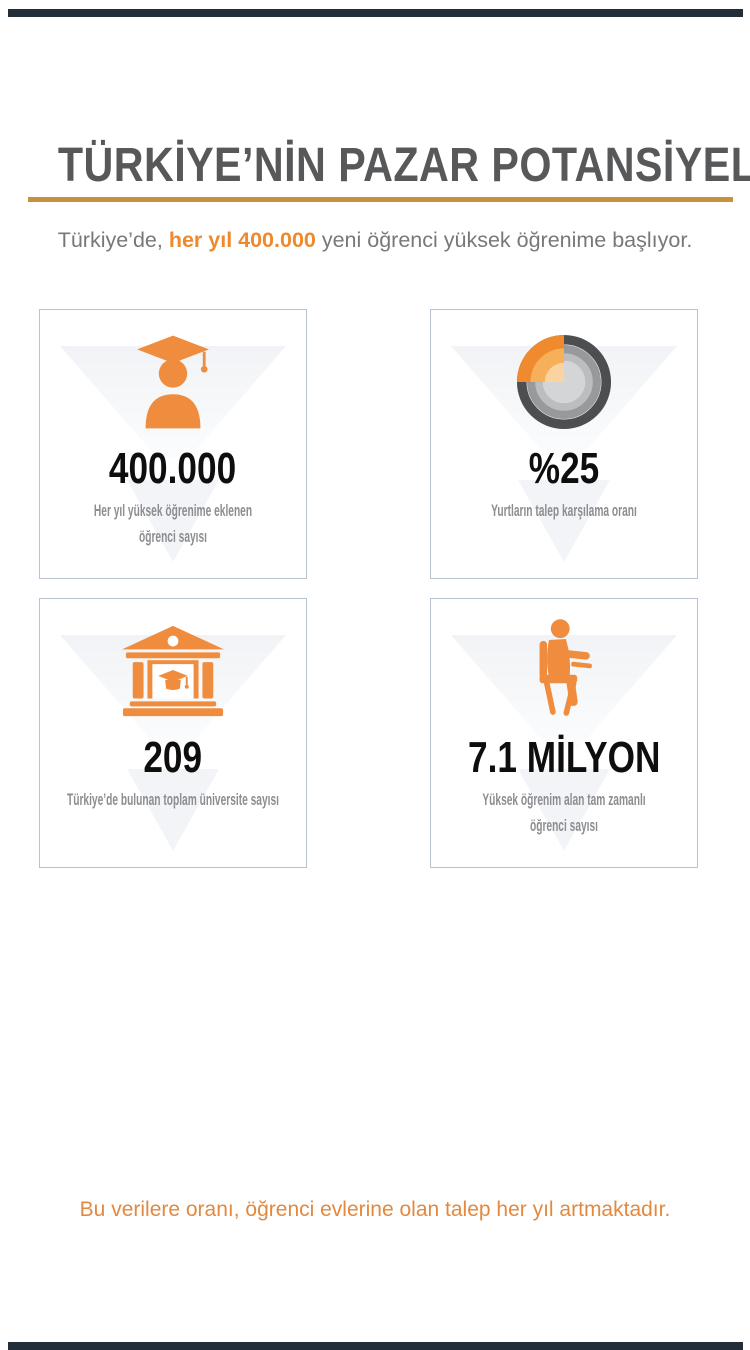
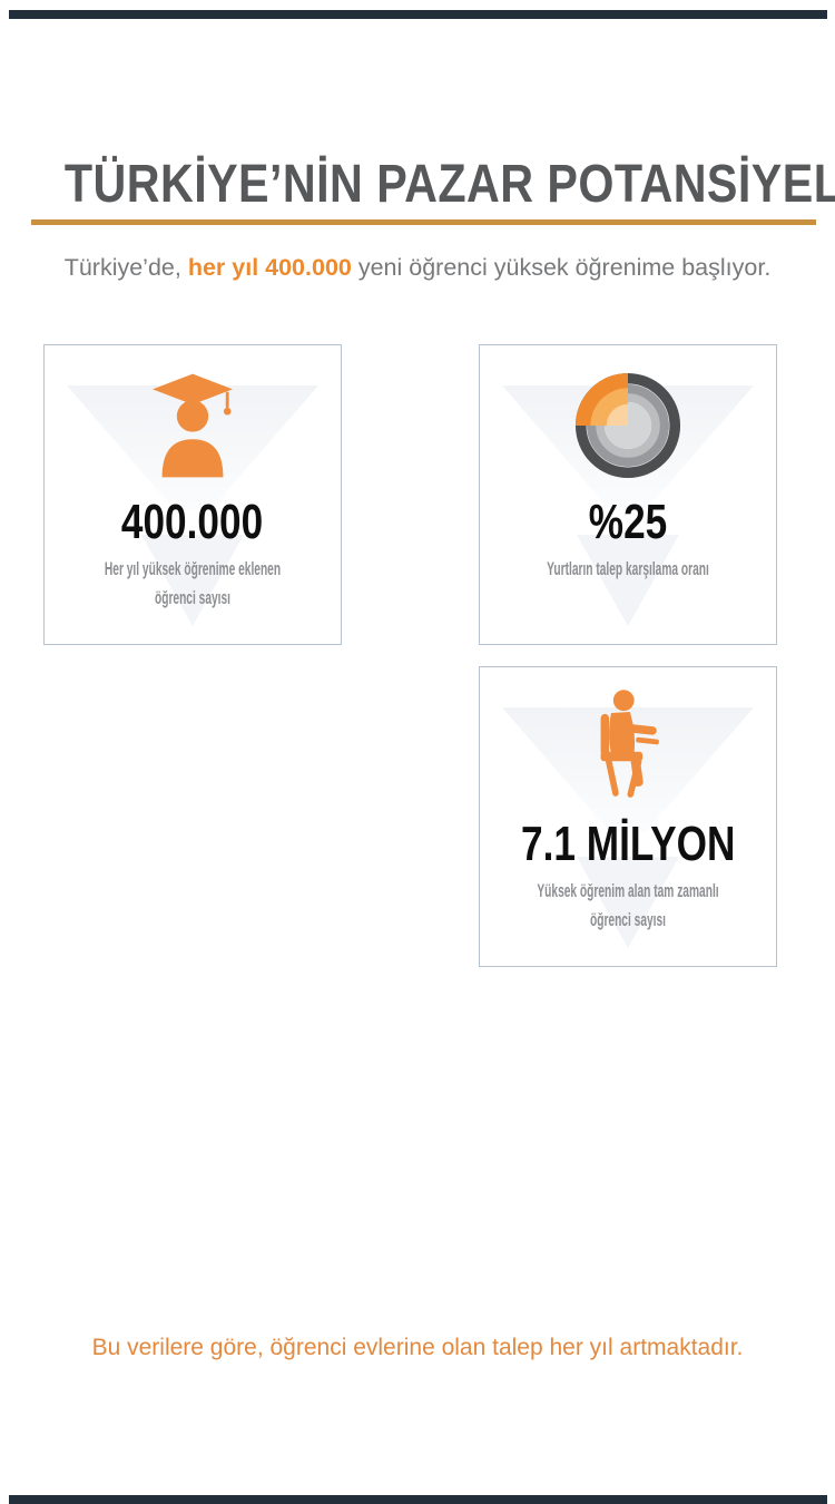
  TÜRKİYE’NİN PAZAR POTANSİYEL
  Türkiye’de, her yıl 400.000 yeni öğrenci yüksek öğrenime başlıyor.
  400.000
  Her yıl yüksek öğrenime eklenen
  öğrenci sayısı
  %25
  Yurtların talep karşılama oranı
- 209
- Türkiye’de bulunan toplam üniversite sayısı
  7.1 MİLYON
  Yüksek öğrenim alan tam zamanlı
  öğrenci sayısı
- Bu verilere oranı, öğrenci evlerine olan talep her yıl artmaktadır.
+ Bu verilere göre, öğrenci evlerine olan talep her yıl artmaktadır.
